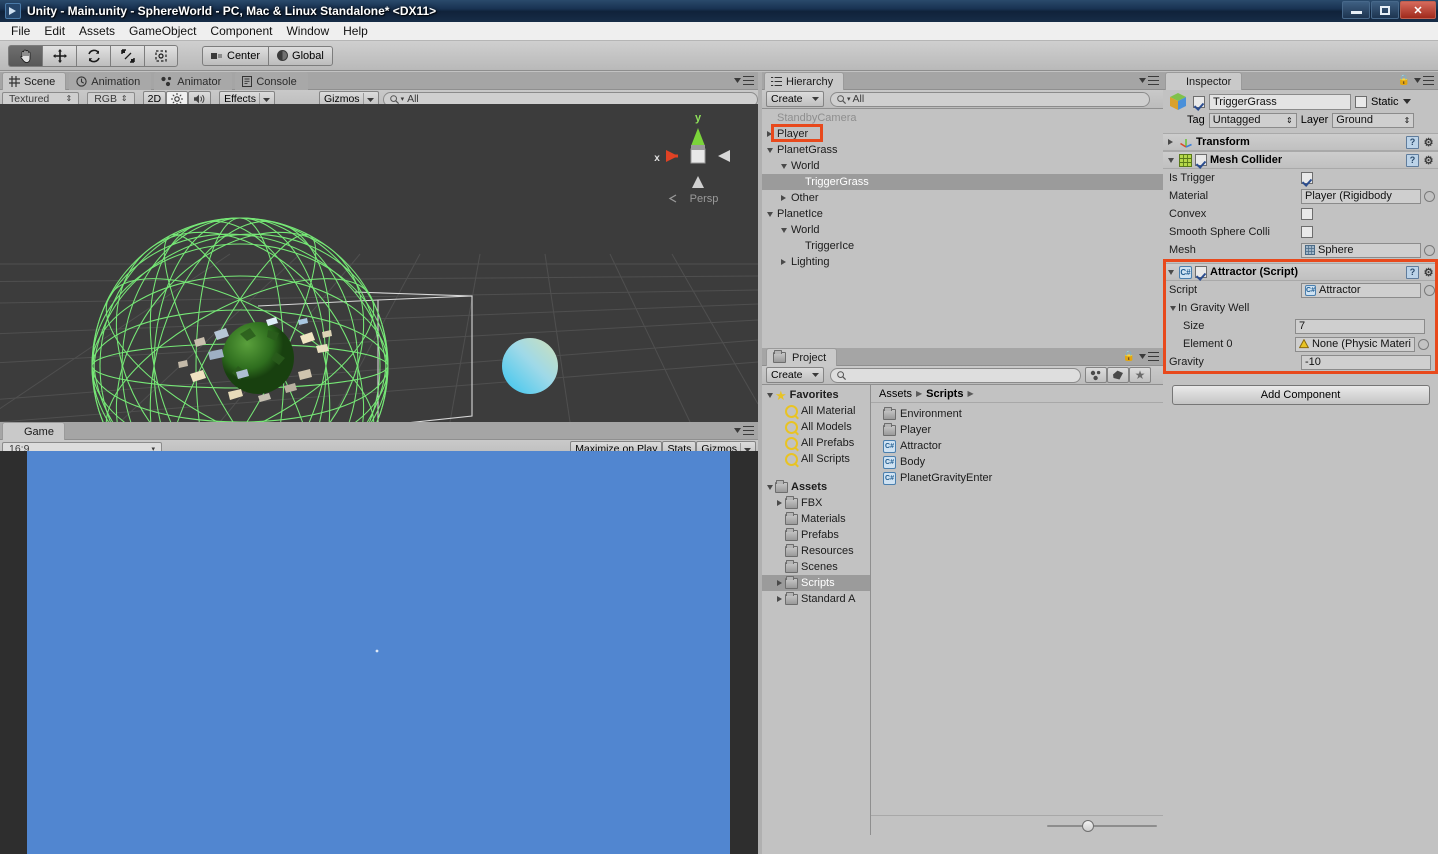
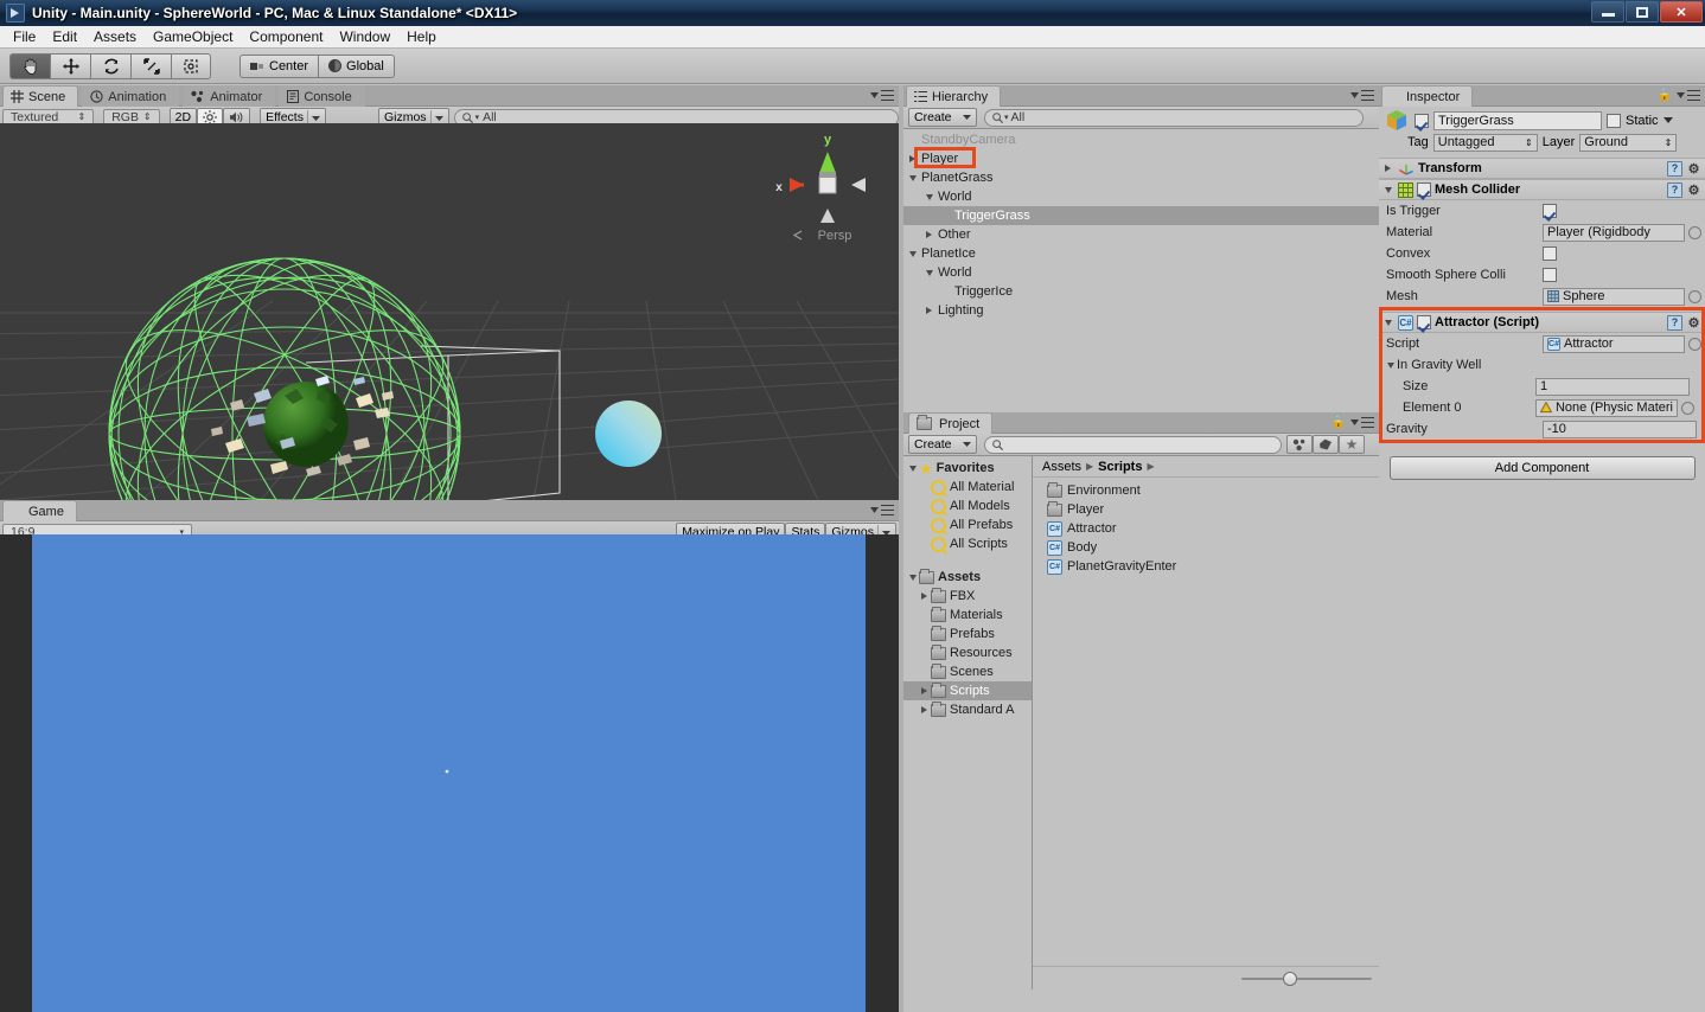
  Unity - Main.unity - SphereWorld - PC, Mac & Linux Standalone* <DX11>
  ✕
  File
  Edit
  Assets
  GameObject
  Component
  Window
  Help
  Center
  Global
  Scene
  Animation
  Animator
  Console
  Textured
  ⇕
  RGB
  ⇕
  2D
  Effects
  Gizmos
  All
  y
  x
  Persp
  Game
  16:9
  Maximize on Play
  Stats
  Gizmos
  Hierarchy
  Create
  All
  StandbyCamera
  Player
  PlanetGrass
  World
  TriggerGrass
  Other
  PlanetIce
  World
  TriggerIce
  Lighting
  Project
  🔒
  Create
  ★
  ★
  Favorites
  All Material
  All Models
  All Prefabs
  All Scripts
  Assets
  FBX
  Materials
  Prefabs
  Resources
  Scenes
  Scripts
  Standard A
  Assets
  ▶
  Scripts
  ▶
  Environment
  Player
  Attractor
  Body
  PlanetGravityEnter
  Inspector
  🔒
  TriggerGrass
  Static
  Tag
  Untagged
  ⇕
  Layer
  Ground
  ⇕
  Transform
  ?
  ⚙
  Mesh Collider
  ?
  ⚙
  Is Trigger
  Material
  Player (Rigidbody
  Convex
  Smooth Sphere Colli
  Mesh
  Sphere
  C#
  Attractor (Script)
  ?
  ⚙
  Script
  Attractor
  In Gravity Well
  Size
- 7
+ 1
  Element 0
  None (Physic Materi
  Gravity
  -10
  Add Component
